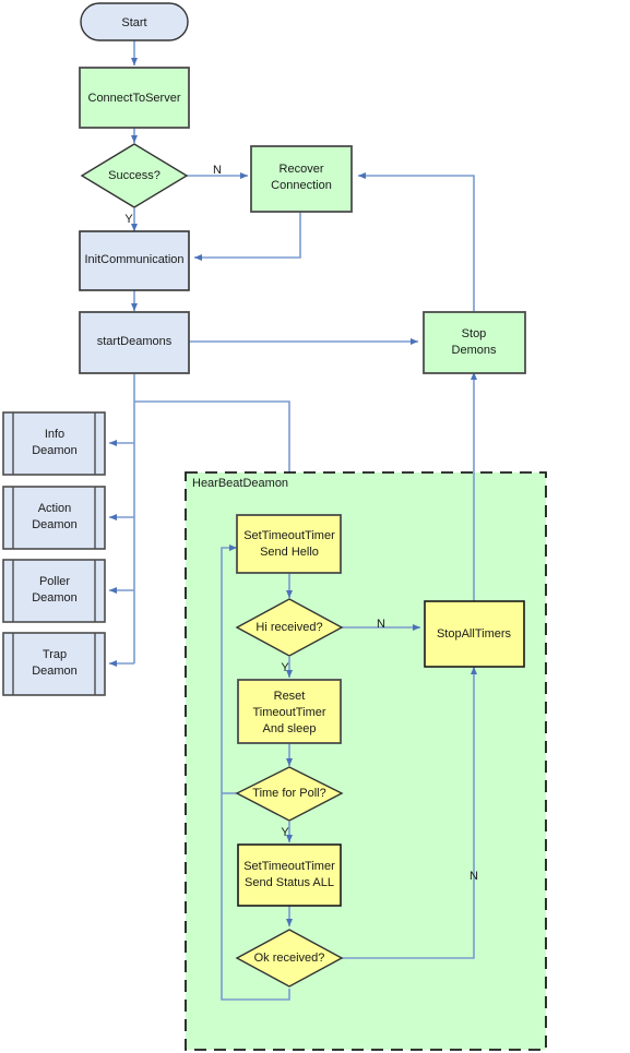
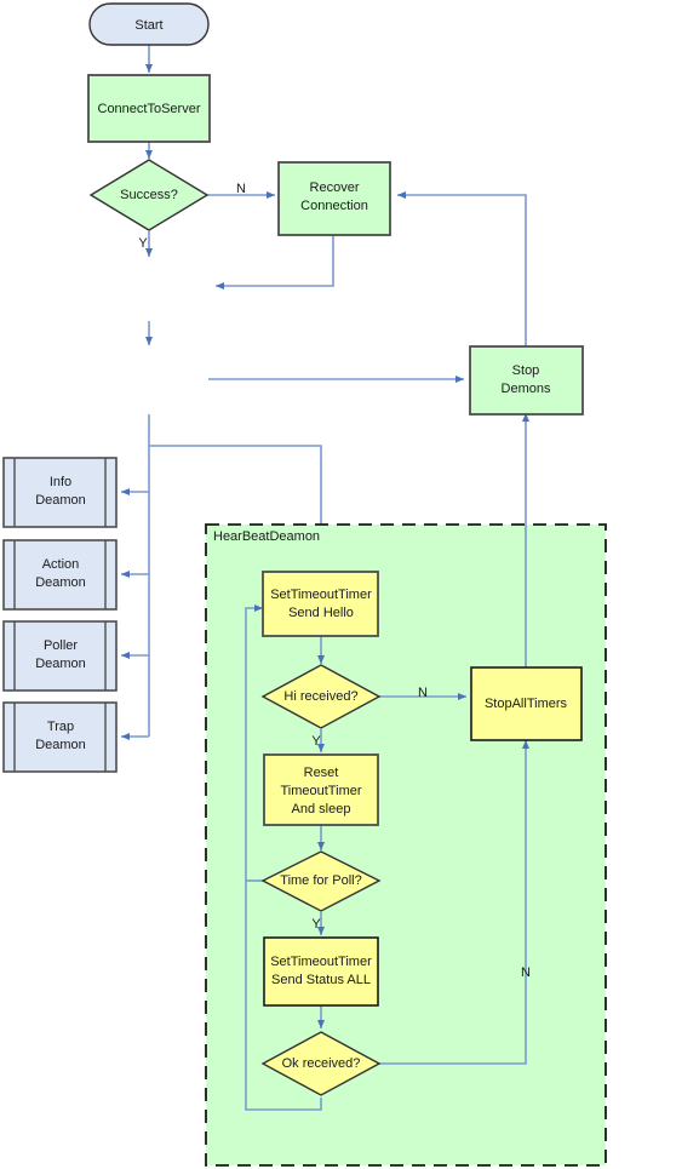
  HearBeatDeamon
  Start
  ConnectToServer
  Success?
  N
  Y
  Recover
  Connection
- InitCommunication
- startDeamons
  Stop
  Demons
  Info
  Deamon
  Action
  Deamon
  Poller
  Deamon
  Trap
  Deamon
  SetTimeoutTimer
  Send Hello
  Hi received?
  N
  Y
  StopAllTimers
  Reset
  TimeoutTimer
  And sleep
  Time for Poll?
  Y
  SetTimeoutTimer
  Send Status ALL
  Ok received?
  N
